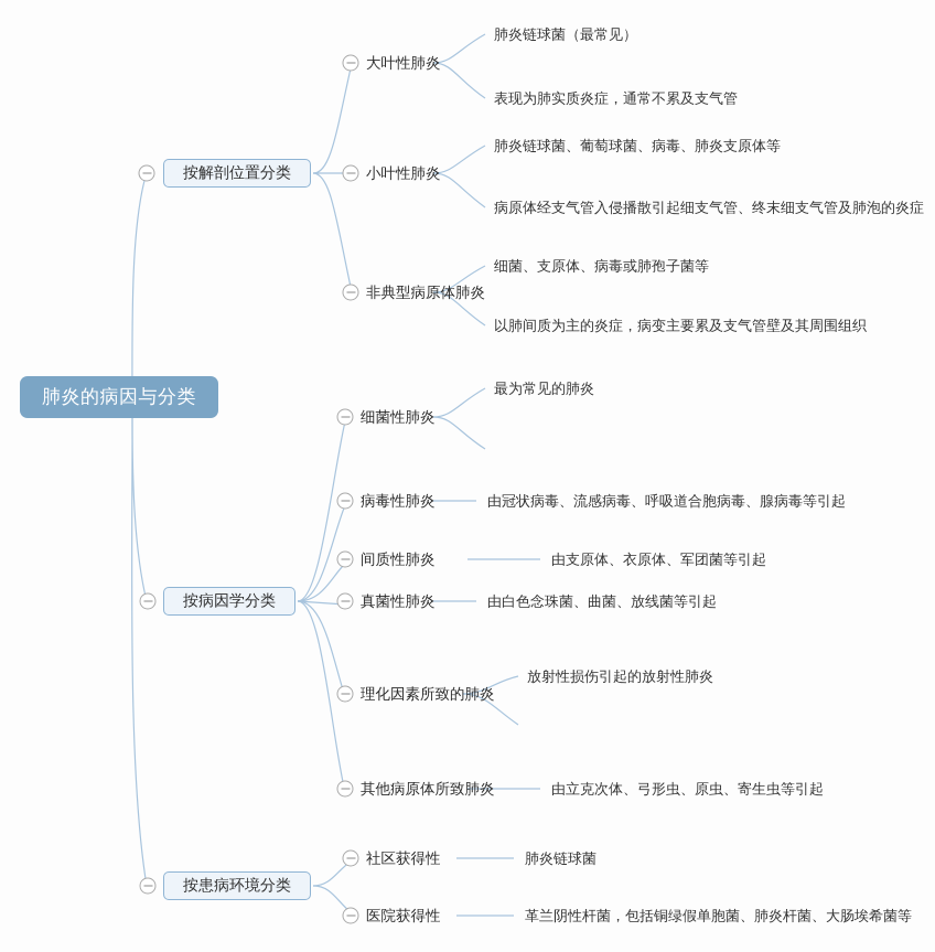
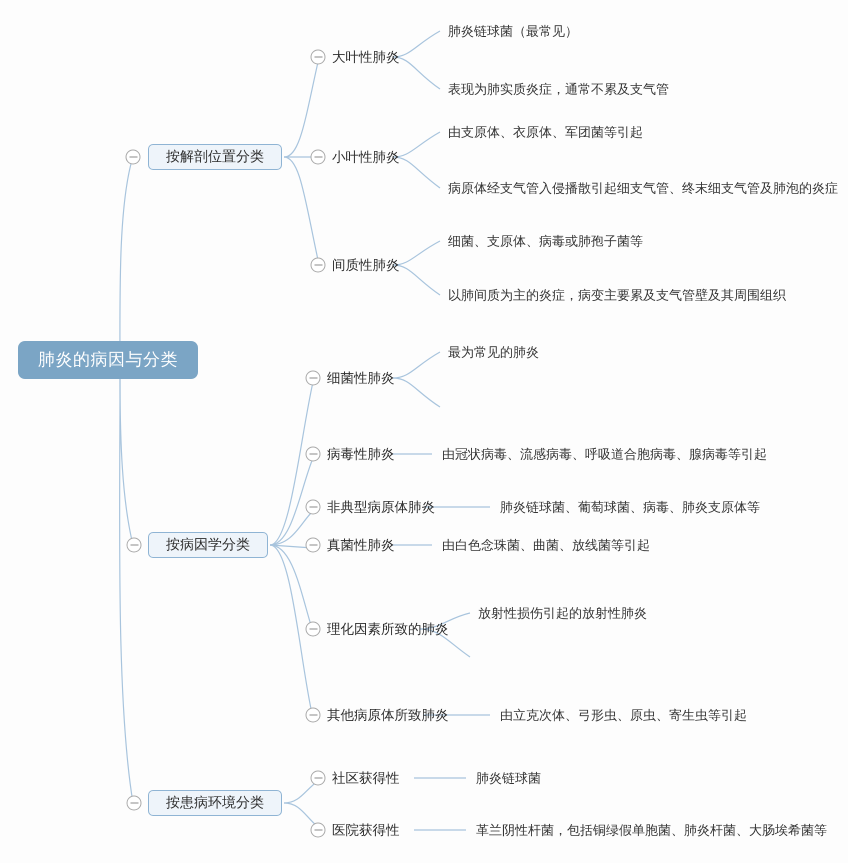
  肺炎的病因与分类
  按解剖位置分类
  大叶性肺炎
  肺炎链球菌（最常见）
  表现为肺实质炎症，通常不累及支气管
  小叶性肺炎
- 肺炎链球菌、葡萄球菌、病毒、肺炎支原体等
+ 由支原体、衣原体、军团菌等引起
  病原体经支气管入侵播散引起细支气管、终末细支气管及肺泡的炎症
- 非典型病原体肺炎
+ 间质性肺炎
  细菌、支原体、病毒或肺孢子菌等
  以肺间质为主的炎症，病变主要累及支气管壁及其周围组织
  按病因学分类
  细菌性肺炎
  最为常见的肺炎
  病毒性肺炎
  由冠状病毒、流感病毒、呼吸道合胞病毒、腺病毒等引起
- 间质性肺炎
+ 非典型病原体肺炎
- 由支原体、衣原体、军团菌等引起
+ 肺炎链球菌、葡萄球菌、病毒、肺炎支原体等
  真菌性肺炎
  由白色念珠菌、曲菌、放线菌等引起
  理化因素所致的肺炎
  放射性损伤引起的放射性肺炎
  其他病原体所致肺炎
  由立克次体、弓形虫、原虫、寄生虫等引起
  按患病环境分类
  社区获得性
  肺炎链球菌
  医院获得性
  革兰阴性杆菌，包括铜绿假单胞菌、肺炎杆菌、大肠埃希菌等
